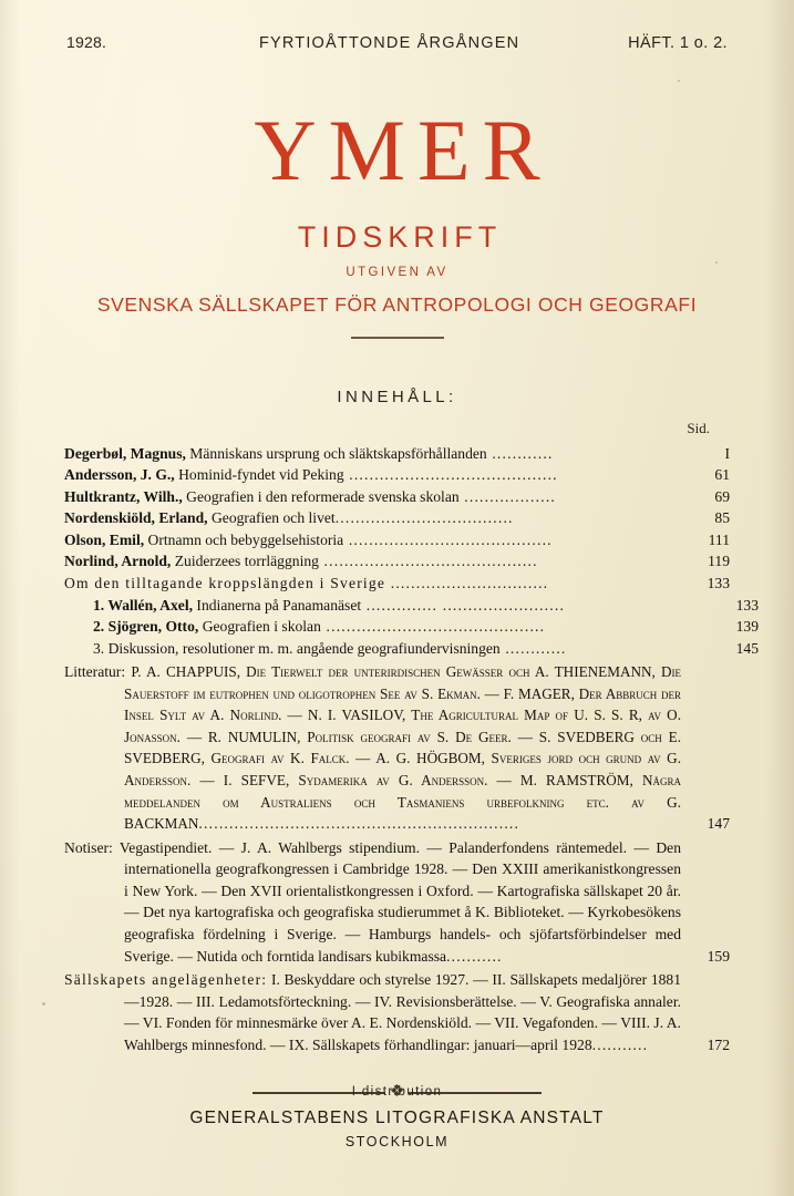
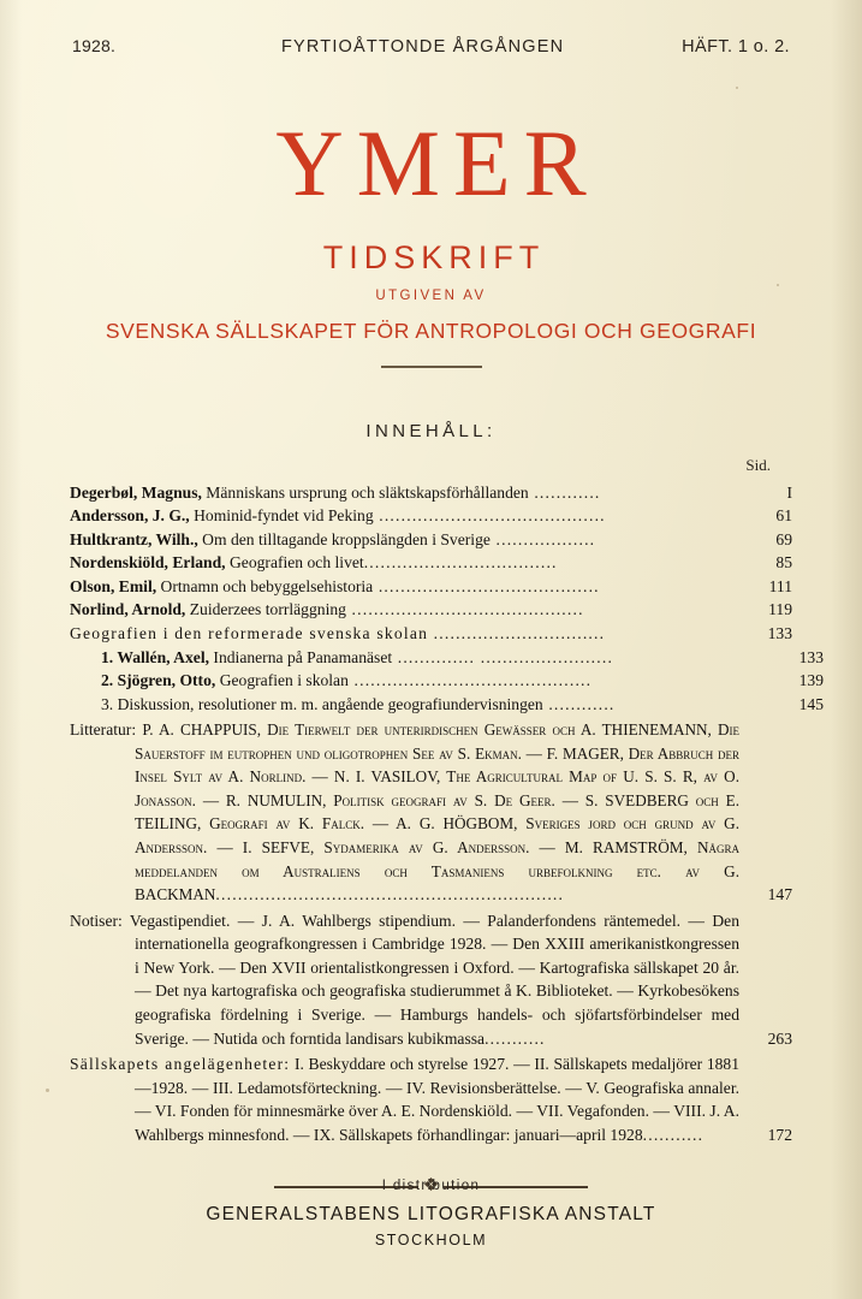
  1928.
  FYRTIOÅTTONDE ÅRGÅNGEN
  HÄFT. 1 o. 2.
  YMER
  TIDSKRIFT
  UTGIVEN AV
  SVENSKA SÄLLSKAPET FÖR ANTROPOLOGI OCH GEOGRAFI
  INNEHÅLL:
  Sid.
  Degerbøl, Magnus, Människans ursprung och släktskapsförhållanden ............
  I
  Andersson, J. G., Hominid-fyndet vid Peking .........................................
  61
- Hultkrantz, Wilh., Geografien i den reformerade svenska skolan ..................
+ Hultkrantz, Wilh., Om den tilltagande kroppslängden i Sverige ..................
  69
  Nordenskiöld, Erland, Geografien och livet...................................
  85
  Olson, Emil, Ortnamn och bebyggelsehistoria ........................................
  111
  Norlind, Arnold, Zuiderzees torrläggning ..........................................
  119
- Om den tilltagande kroppslängden i Sverige ...............................
+ Geografien i den reformerade svenska skolan ...............................
  133
  1. Wallén, Axel, Indianerna på Panamanäset .............. ........................
  133
  2. Sjögren, Otto, Geografien i skolan ...........................................
  139
  3. Diskussion, resolutioner m. m. angående geografiundervisningen ............
  145
- Litteratur: P. A. CHAPPUIS, Die Tierwelt der unterirdischen Gewässer och A. THIENEMANN, Die Sauerstoff im eutrophen und oligotrophen See av S. Ekman. — F. MAGER, Der Abbruch der Insel Sylt av A. Norlind. — N. I. VASILOV, The Agricultural Map of U. S. S. R, av O. Jonasson. — R. NUMULIN, Politisk geografi av S. De Geer. — S. SVEDBERG och E. SVEDBERG, Geografi av K. Falck. — A. G. HÖGBOM, Sveriges jord och grund av G. Andersson. — I. SEFVE, Sydamerika av G. Andersson. — M. RAMSTRÖM, Några meddelanden om Australiens och Tasmaniens urbefolkning etc. av G. BACKMAN...............................................................
+ Litteratur: P. A. CHAPPUIS, Die Tierwelt der unterirdischen Gewässer och A. THIENEMANN, Die Sauerstoff im eutrophen und oligotrophen See av S. Ekman. — F. MAGER, Der Abbruch der Insel Sylt av A. Norlind. — N. I. VASILOV, The Agricultural Map of U. S. S. R, av O. Jonasson. — R. NUMULIN, Politisk geografi av S. De Geer. — S. SVEDBERG och E. TEILING, Geografi av K. Falck. — A. G. HÖGBOM, Sveriges jord och grund av G. Andersson. — I. SEFVE, Sydamerika av G. Andersson. — M. RAMSTRÖM, Några meddelanden om Australiens och Tasmaniens urbefolkning etc. av G. BACKMAN...............................................................
  147
  Notiser: Vegastipendiet. — J. A. Wahlbergs stipendium. — Palanderfondens räntemedel. — Den internationella geografkongressen i Cambridge 1928. — Den XXIII amerikanistkongressen i New York. — Den XVII orientalistkongressen i Oxford. — Kartografiska sällskapet 20 år. — Det nya kartografiska och geografiska studierummet å K. Biblioteket. — Kyrkobesökens geografiska fördelning i Sverige. — Hamburgs handels- och sjöfartsförbindelser med Sverige. — Nutida och forntida landisars kubikmassa...........
- 159
+ 263
  Sällskapets angelägenheter: I. Beskyddare och styrelse 1927. — II. Sällskapets medaljörer 1881—1928. — III. Ledamotsförteckning. — IV. Revisionsberättelse. — V. Geografiska annaler. — VI. Fonden för minnesmärke över A. E. Nordenskiöld. — VII. Vegafonden. — VIII. J. A. Wahlbergs minnesfond. — IX. Sällskapets förhandlingar: januari—april 1928...........
  172
  ❖
  I distribution
  GENERALSTABENS LITOGRAFISKA ANSTALT
  STOCKHOLM
